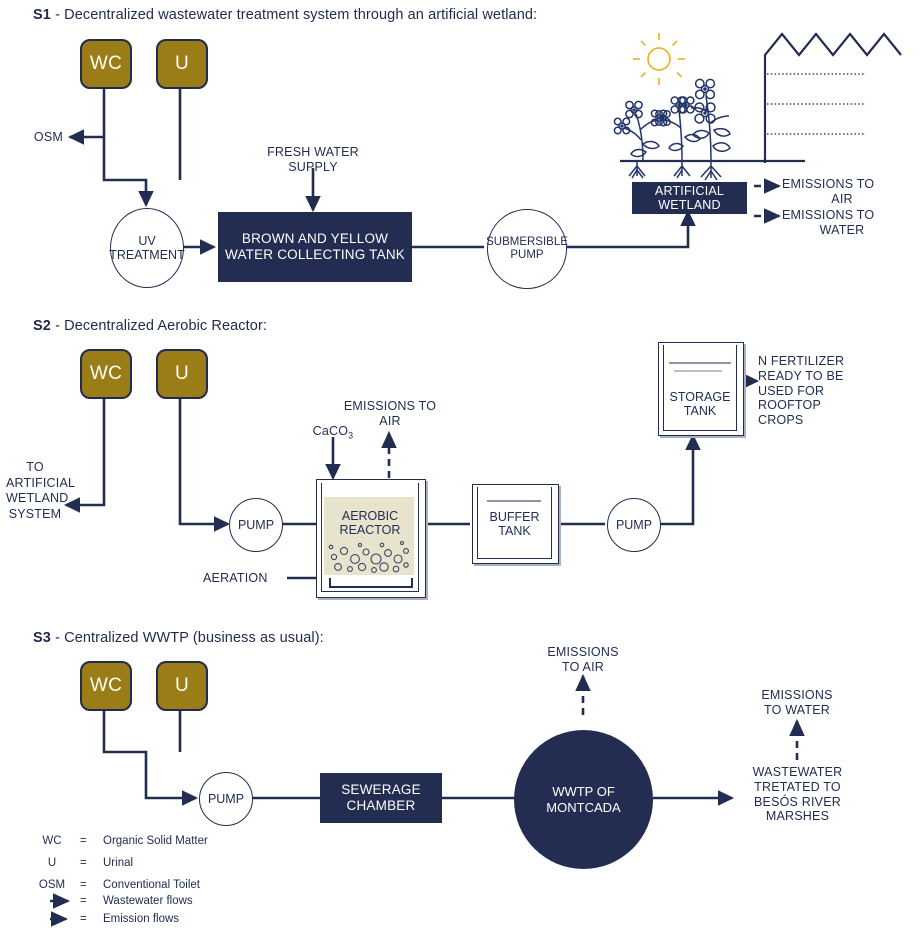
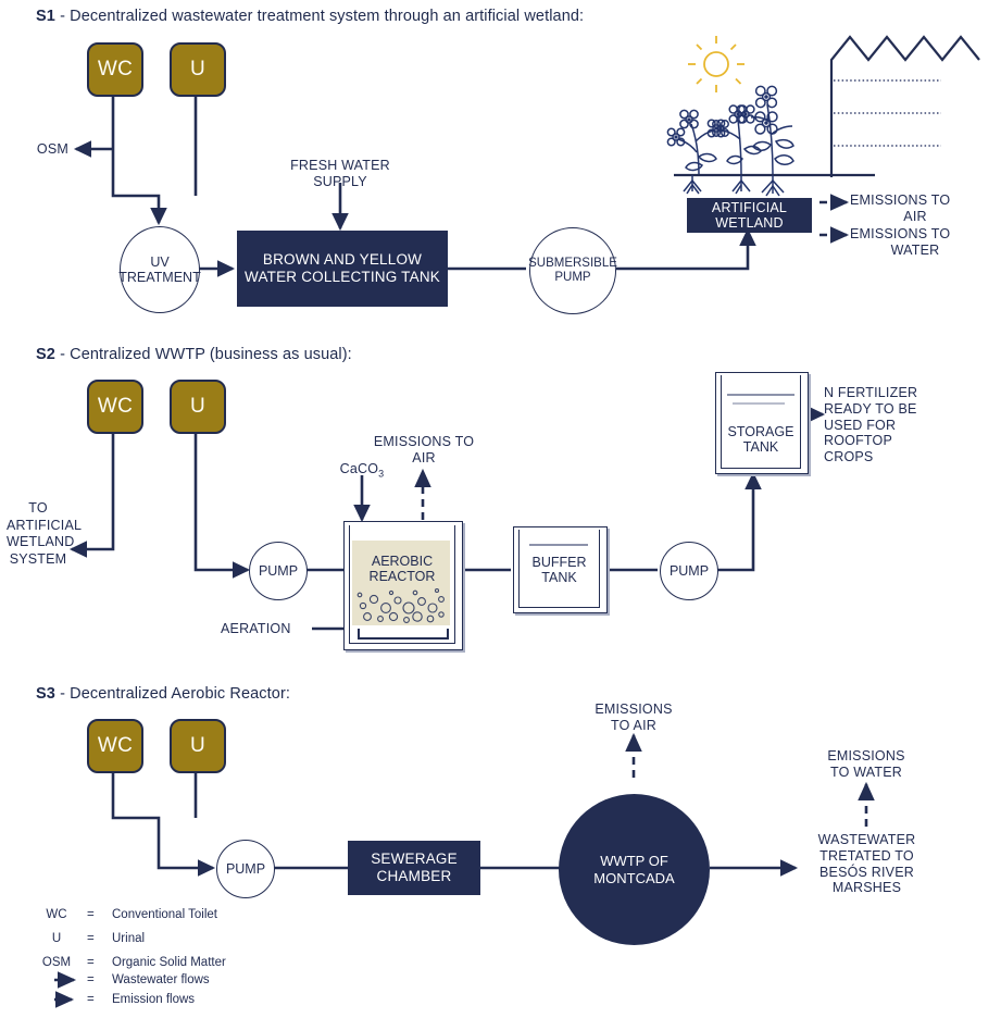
  S1 - Decentralized wastewater treatment system through an artificial wetland:
  WC
  U
  OSM
  UV
  TREATMENT
  FRESH WATER
  SUPPLY
  BROWN AND YELLOW
  WATER COLLECTING TANK
  SUBMERSIBLE
  PUMP
  ARTIFICIAL
  WETLAND
  EMISSIONS TO
  AIR
  EMISSIONS TO
  WATER
- S2 - Decentralized Aerobic Reactor:
+ S2 - Centralized WWTP (business as usual):
  WC
  U
  TO
  ARTIFICIAL
  WETLAND
  SYSTEM
  PUMP
  CaCO3
  EMISSIONS TO
  AIR
  AEROBIC
  REACTOR
  AERATION
  BUFFER
  TANK
  PUMP
  STORAGE
  TANK
  N FERTILIZER
  READY TO BE
  USED FOR
  ROOFTOP
  CROPS
- S3 - Centralized WWTP (business as usual):
+ S3 - Decentralized Aerobic Reactor:
  WC
  U
  PUMP
  SEWERAGE
  CHAMBER
  WWTP OF
  MONTCADA
  EMISSIONS
  TO AIR
  EMISSIONS
  TO WATER
  WASTEWATER
  TRETATED TO
  BESÓS RIVER
  MARSHES
  WC
  =
- Organic Solid Matter
+ Conventional Toilet
  U
  =
  Urinal
  OSM
  =
- Conventional Toilet
+ Organic Solid Matter
  =
  Wastewater flows
  =
  Emission flows
